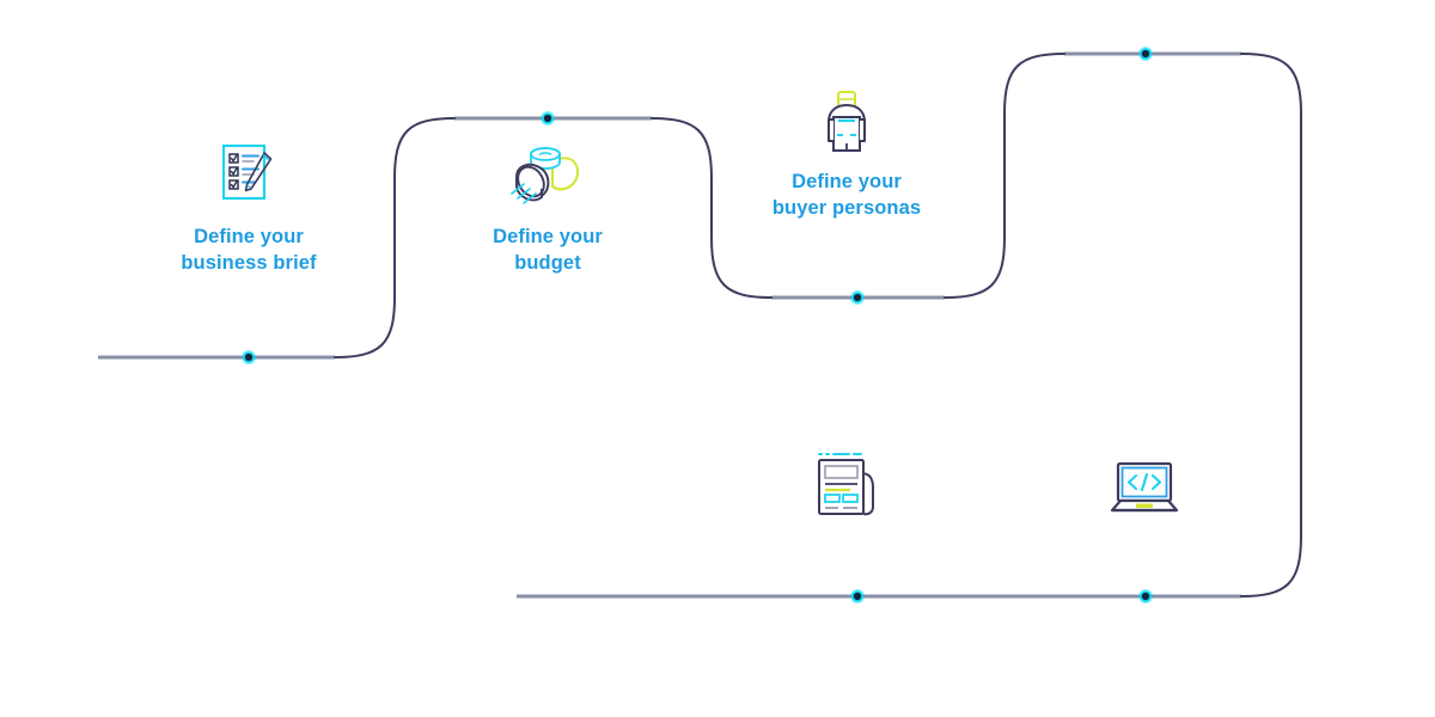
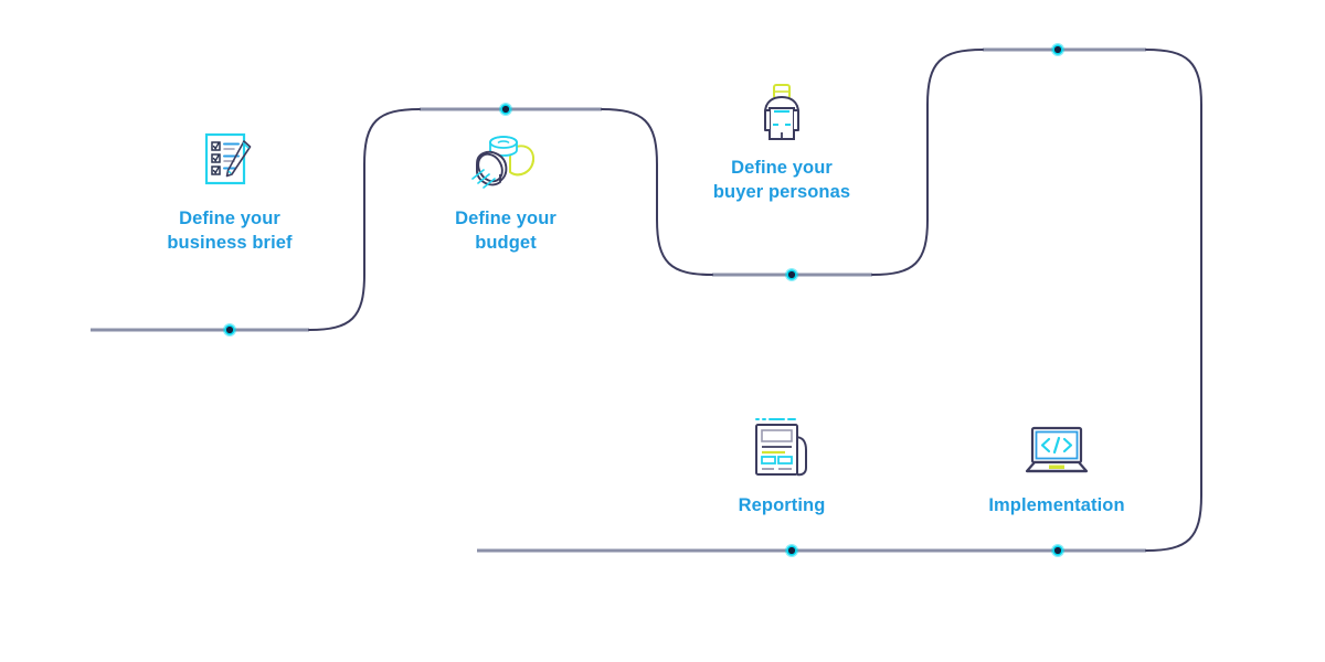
  Define your
  business brief
  Define your
  budget
  Define your
  buyer personas
+ Reporting
+ Implementation
